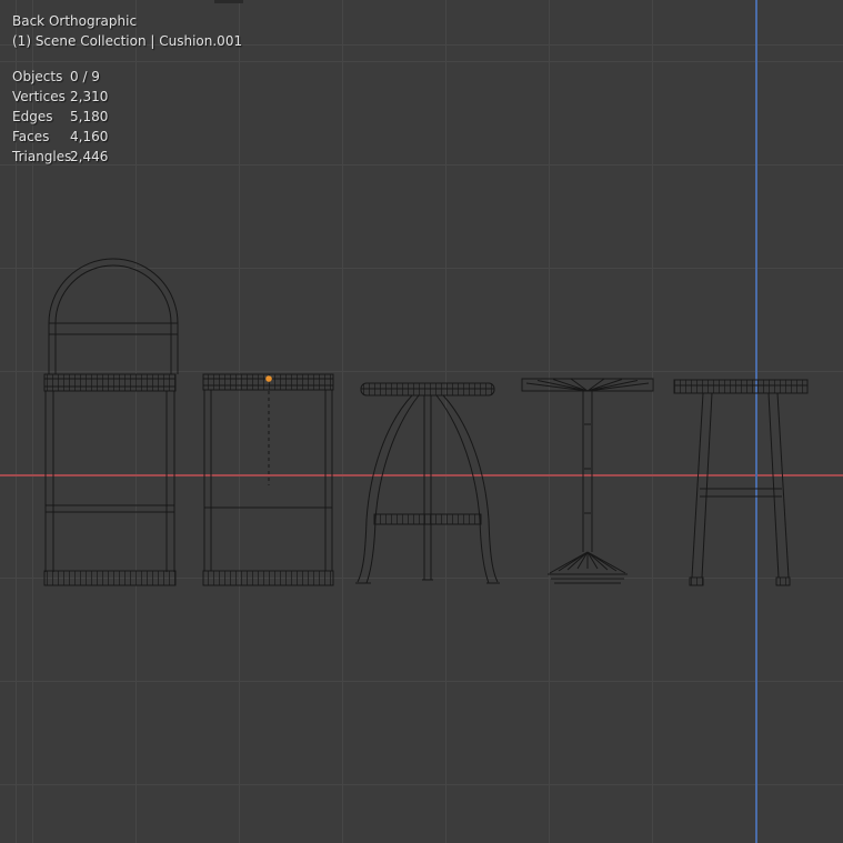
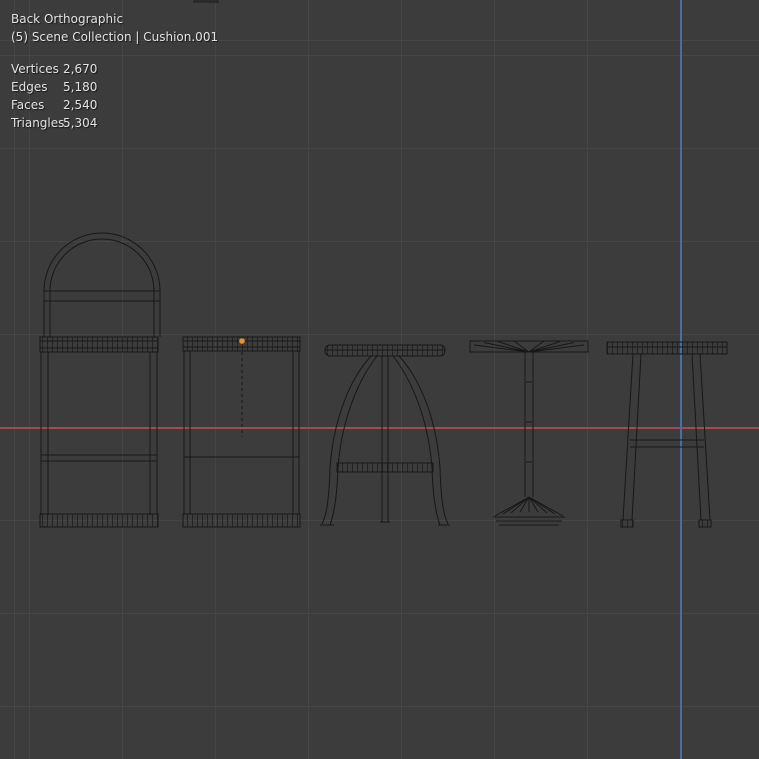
  Back Orthographic
- (1) Scene Collection | Cushion.001
+ (5) Scene Collection | Cushion.001
- Objects
- 0 / 9
  Vertices
- 2,310
+ 2,670
  Edges
  5,180
  Faces
- 4,160
+ 2,540
  Triangles
- 2,446
+ 5,304
